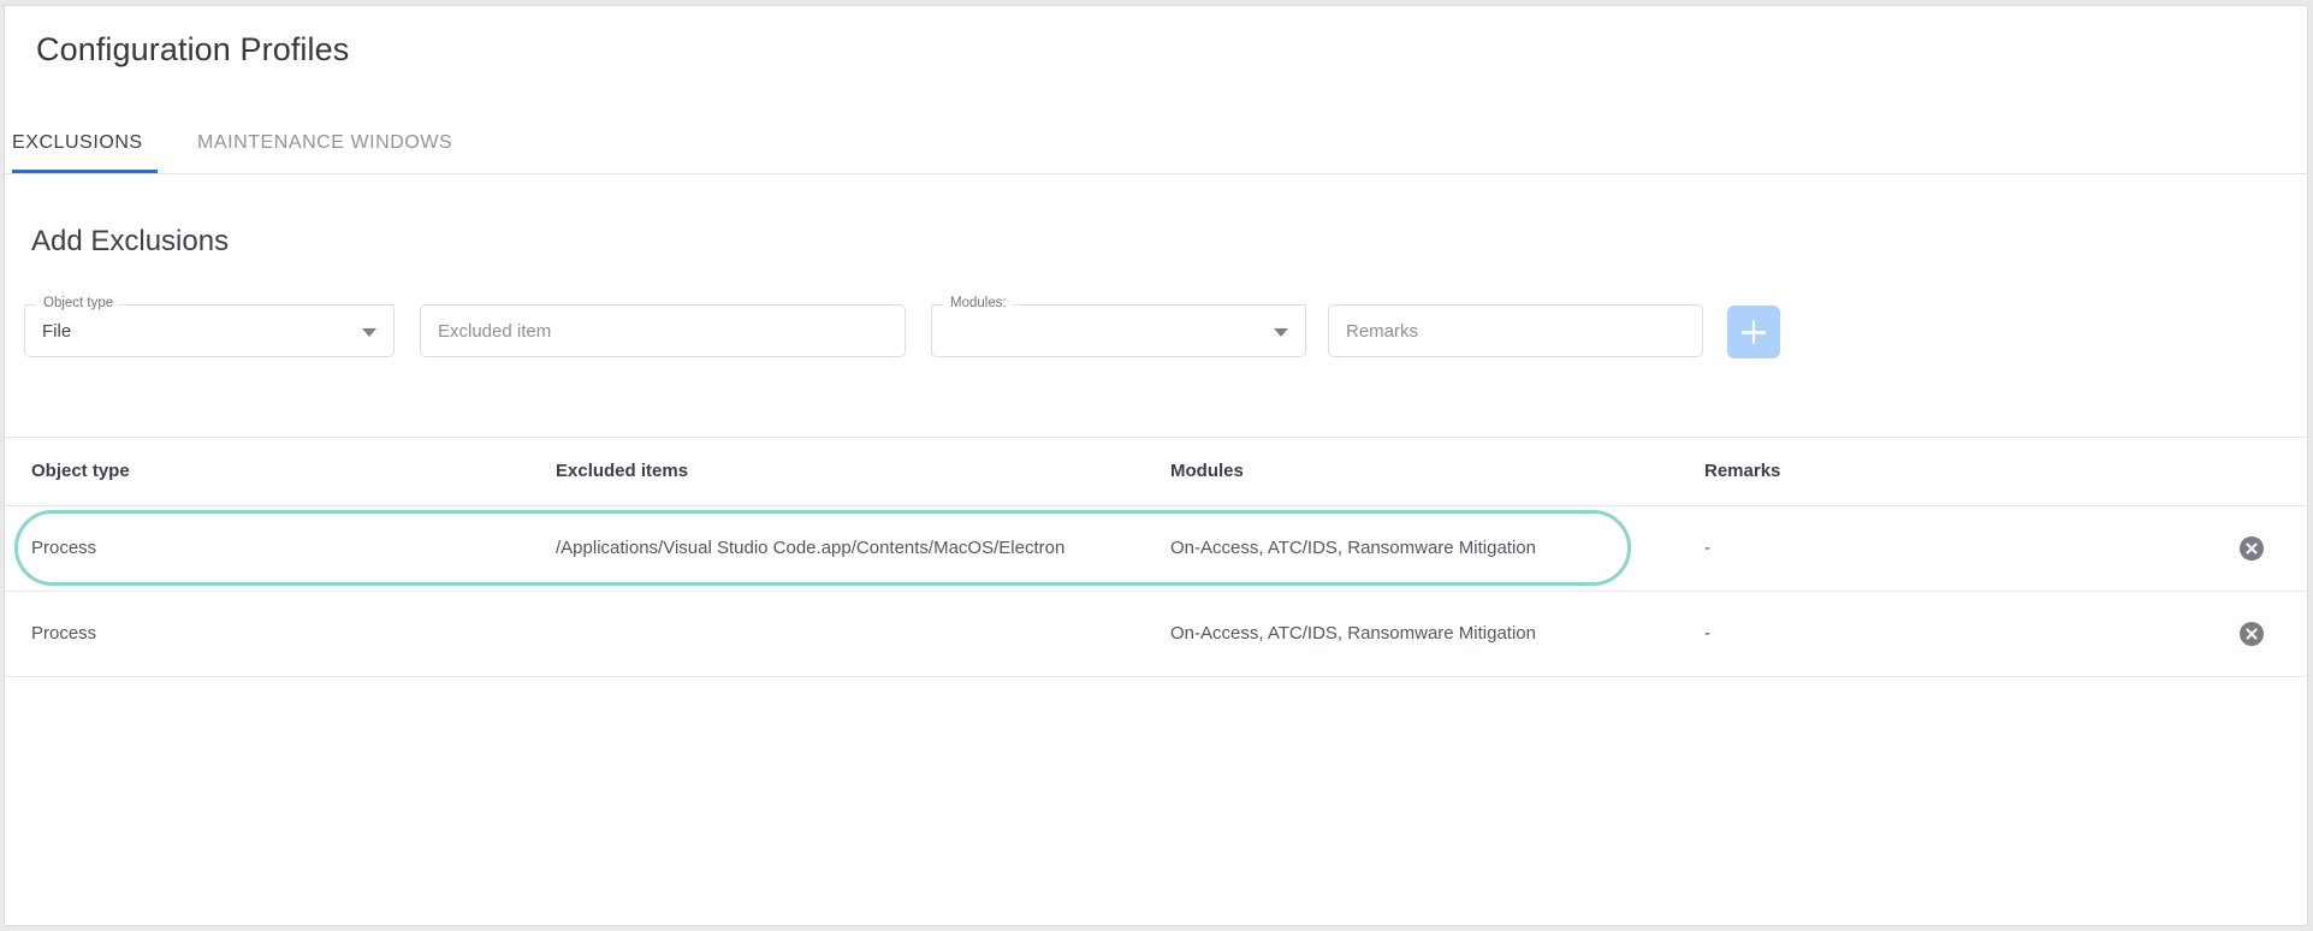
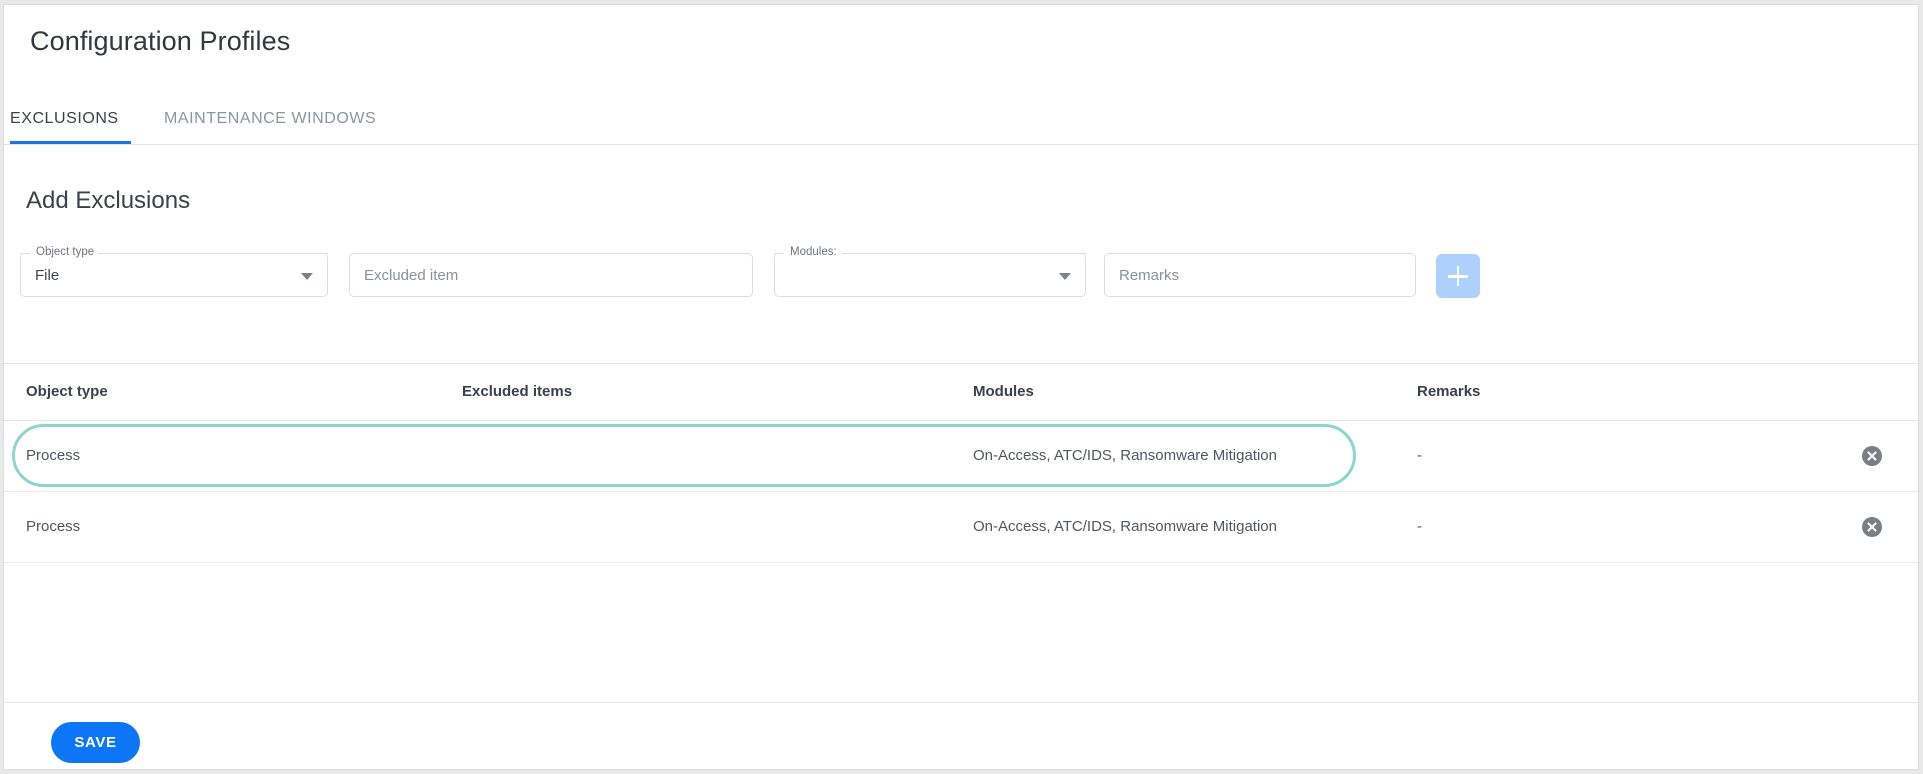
  Configuration Profiles
  EXCLUSIONS
  MAINTENANCE WINDOWS
  Add Exclusions
  Object type
  File
  Excluded item
  Modules:
  Remarks
  Object type
  Excluded items
  Modules
  Remarks
  Process
- /Applications/Visual Studio Code.app/Contents/MacOS/Electron
  On-Access, ATC/IDS, Ransomware Mitigation
  -
  Process
  On-Access, ATC/IDS, Ransomware Mitigation
  -
+ SAVE
